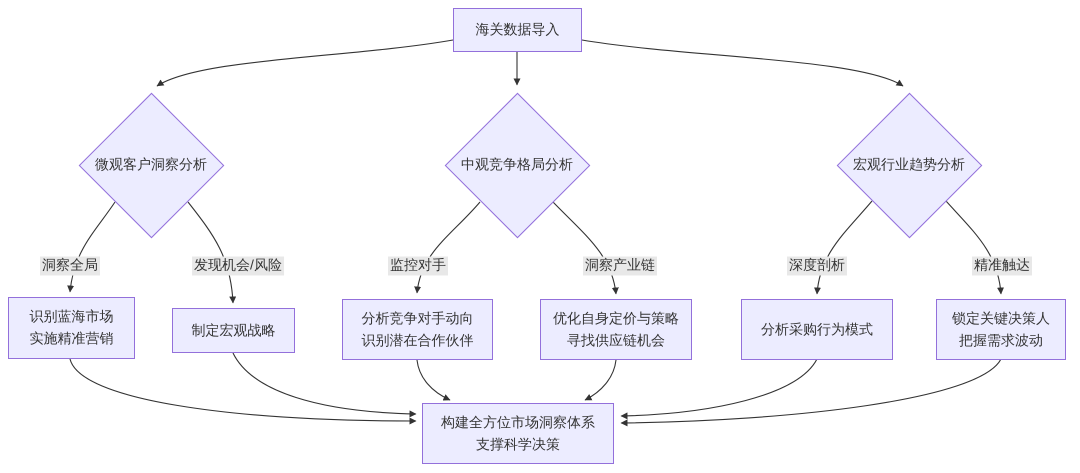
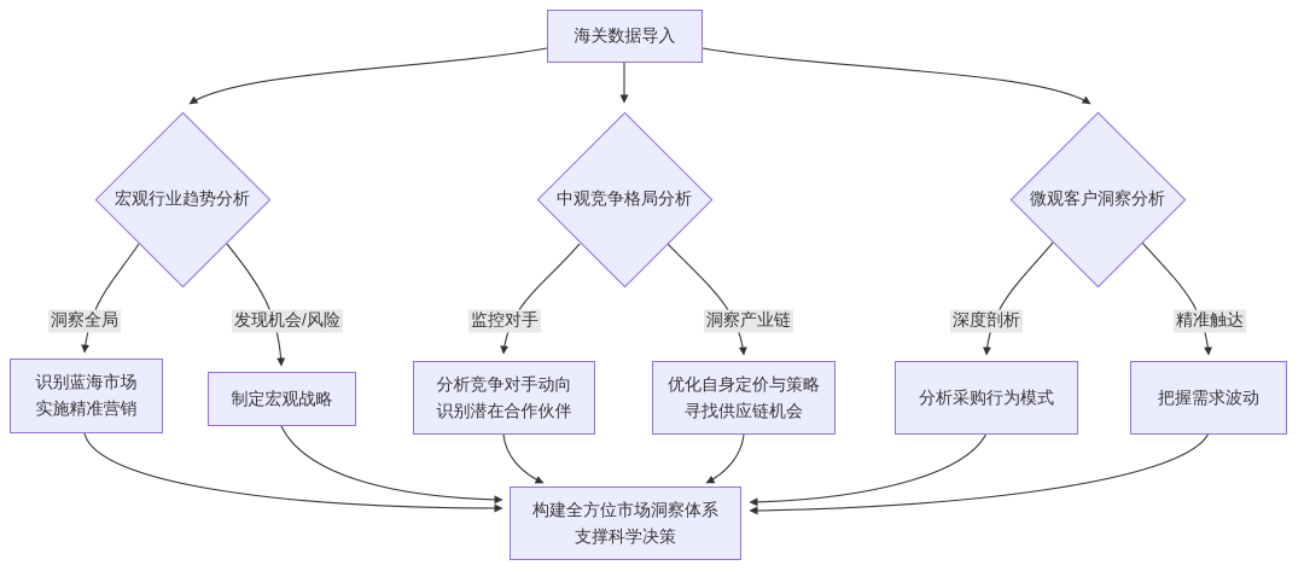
  海关数据导入
- 微观客户洞察分析
+ 宏观行业趋势分析
  中观竞争格局分析
- 宏观行业趋势分析
+ 微观客户洞察分析
  洞察全局
  发现机会/风险
  监控对手
  洞察产业链
  深度剖析
  精准触达
  识别蓝海市场
  实施精准营销
  制定宏观战略
  分析竞争对手动向
  识别潜在合作伙伴
  优化自身定价与策略
  寻找供应链机会
  分析采购行为模式
- 锁定关键决策人
  把握需求波动
  构建全方位市场洞察体系
  支撑科学决策
